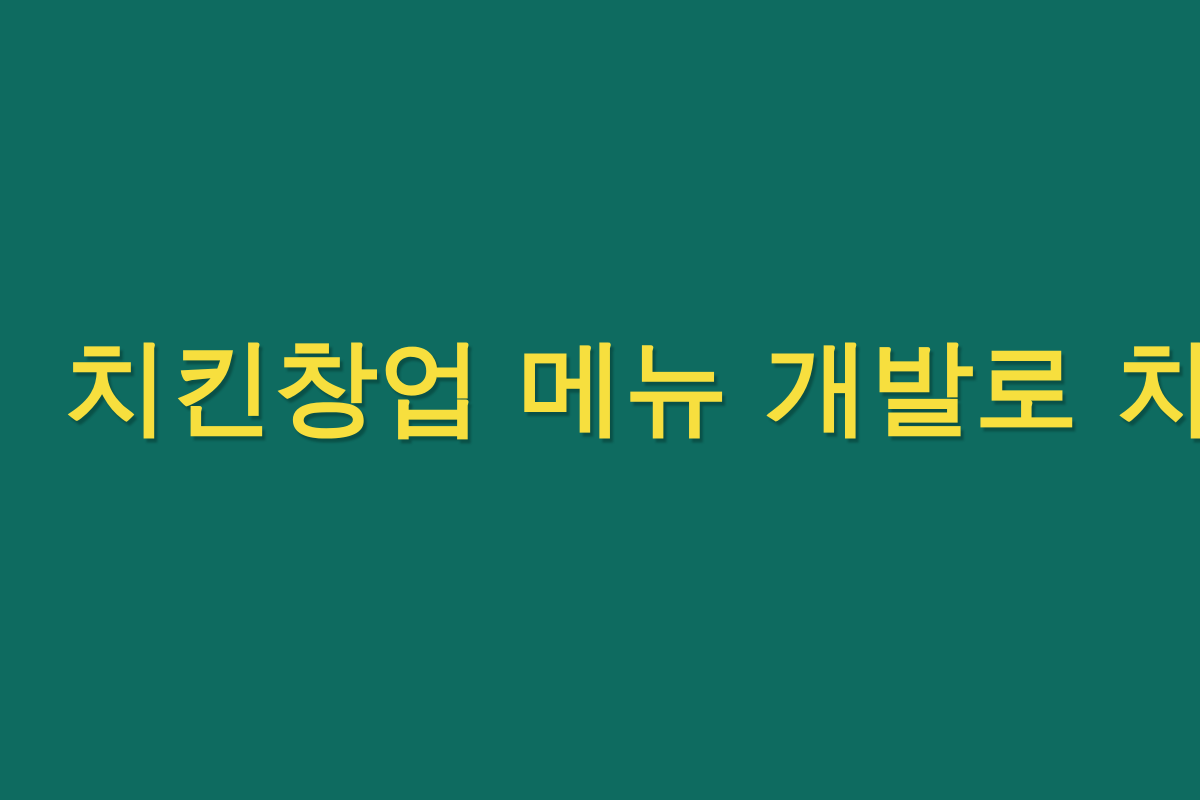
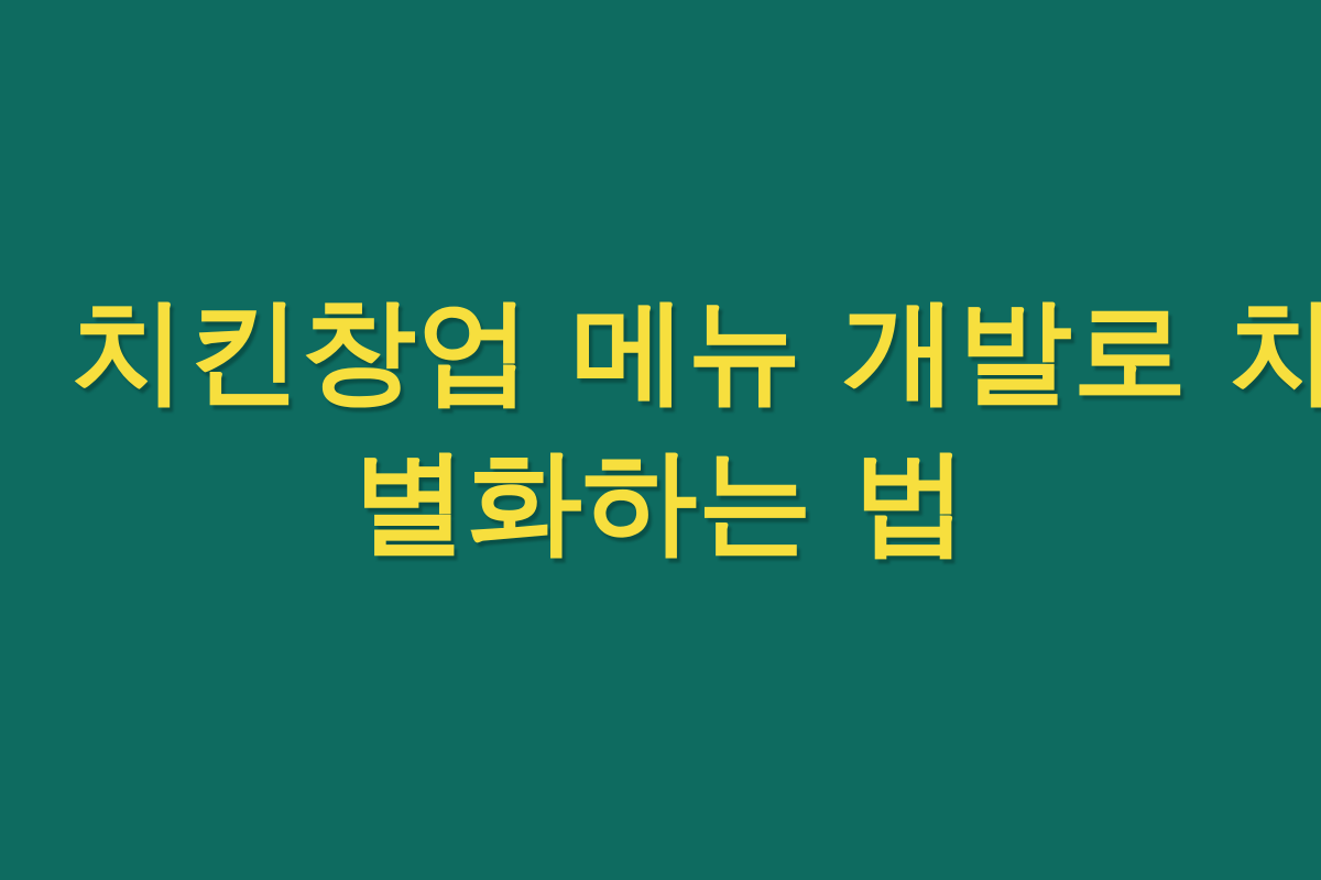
  치킨창업 메뉴 개발로 차
+ 별화하는 법
